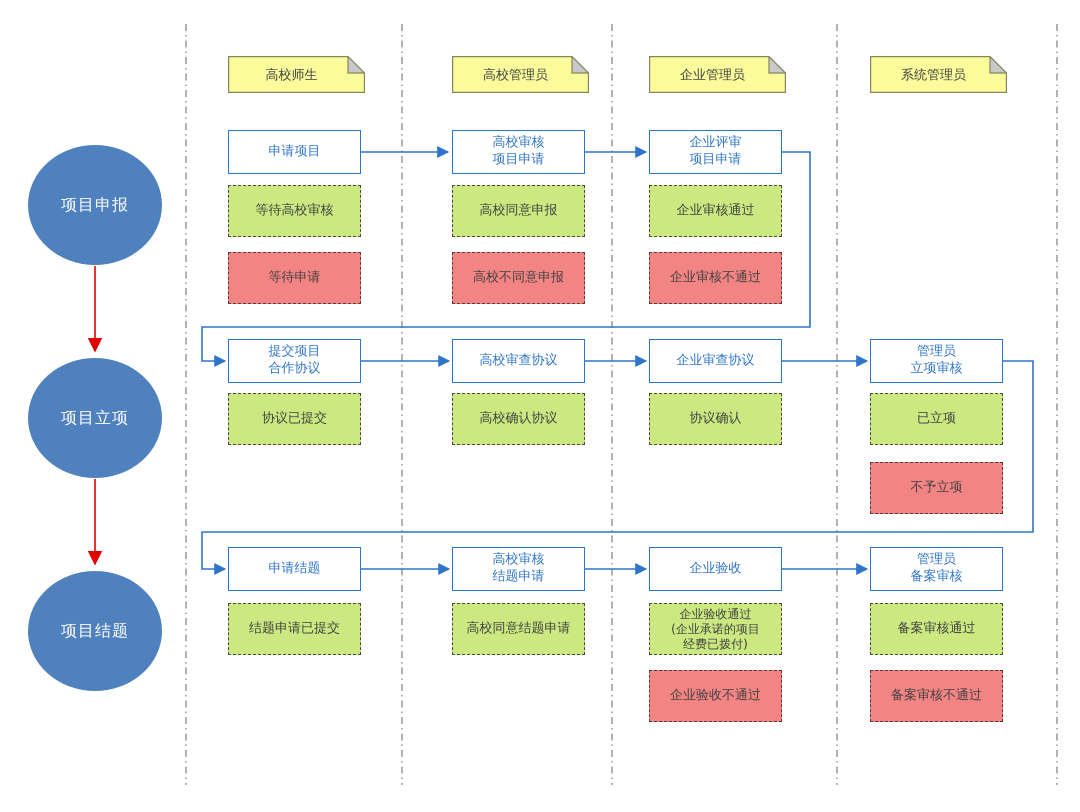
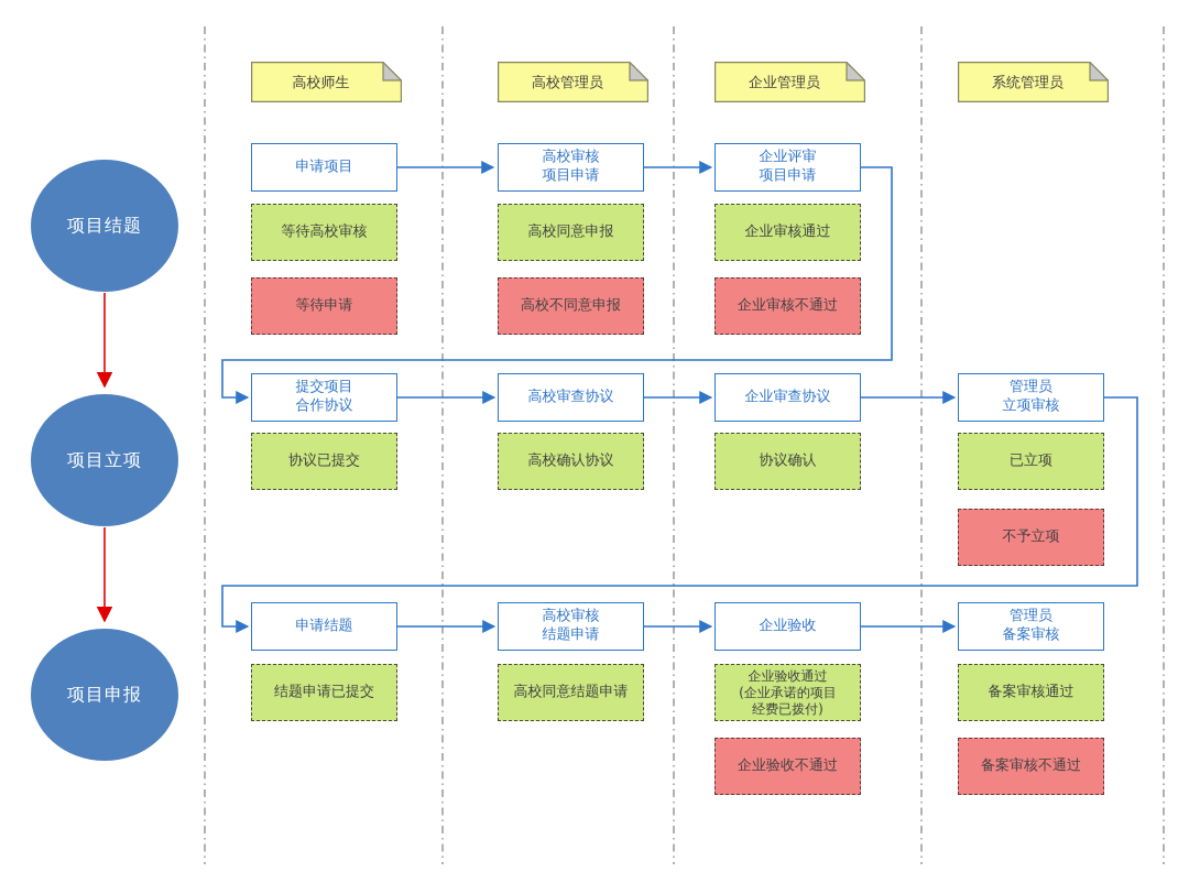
- 项目申报
+ 项目结题
  项目立项
- 项目结题
+ 项目申报
  高校师生
  高校管理员
  企业管理员
  系统管理员
  申请项目
  等待高校审核
  等待申请
  高校审核
  项目申请
  高校同意申报
  高校不同意申报
  企业评审
  项目申请
  企业审核通过
  企业审核不通过
  提交项目
  合作协议
  协议已提交
  高校审查协议
  高校确认协议
  企业审查协议
  协议确认
  管理员
  立项审核
  已立项
  不予立项
  申请结题
  结题申请已提交
  高校审核
  结题申请
  高校同意结题申请
  企业验收
  企业验收通过
  (企业承诺的项目
  经费已拨付)
  企业验收不通过
  管理员
  备案审核
  备案审核通过
  备案审核不通过
